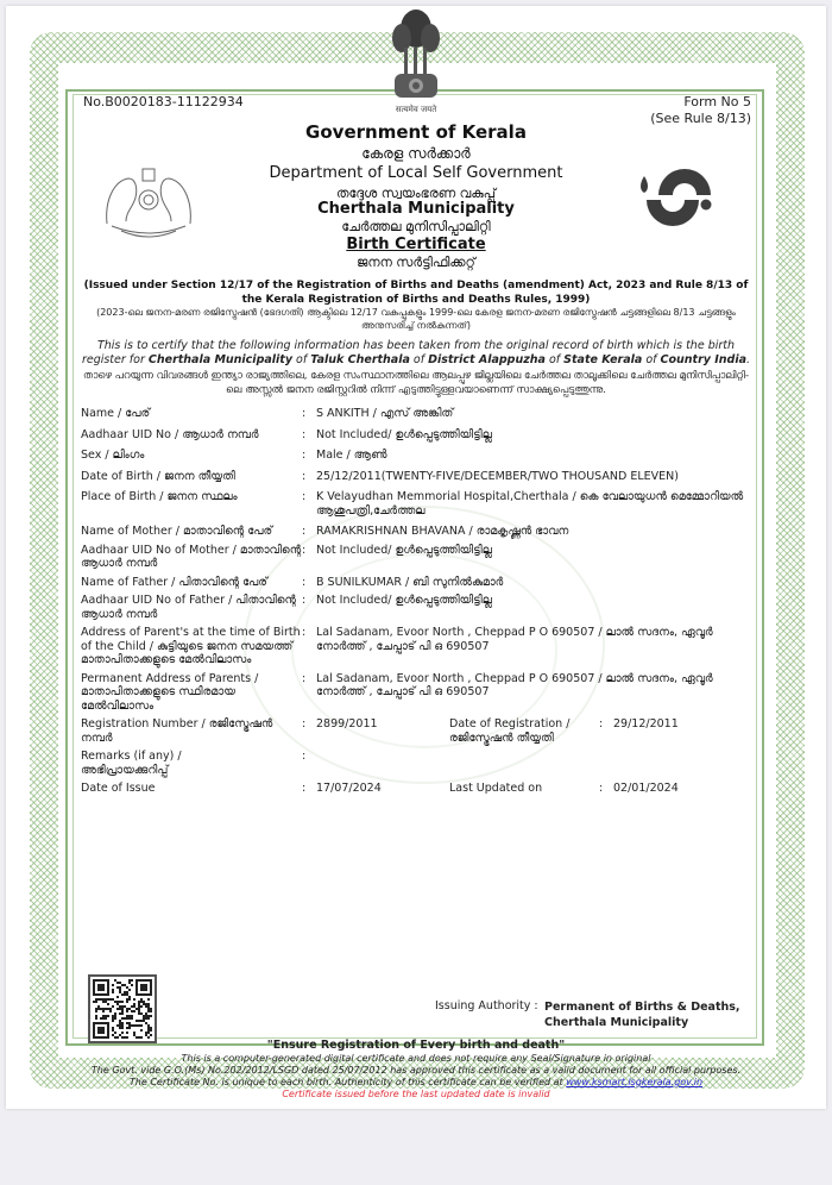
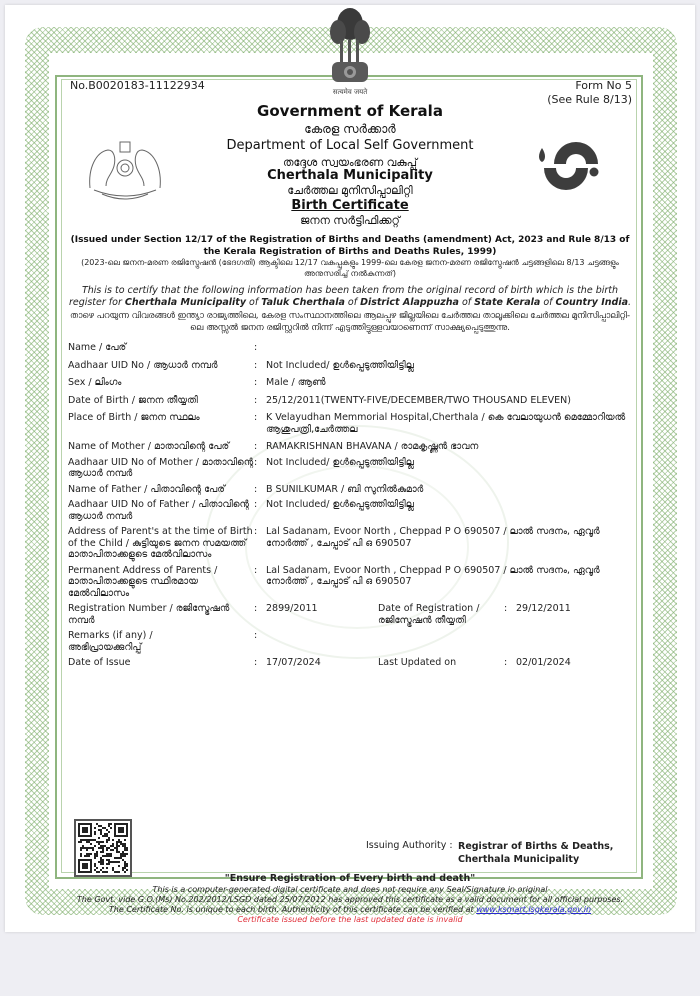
  सत्यमेव जयते
  No.B0020183-11122934
  Form No 5
  (See Rule 8/13)
  Government of Kerala
  കേരള സർക്കാർ
  Department of Local Self Government
  തദ്ദേശ സ്വയംഭരണ വകുപ്പ്
  Cherthala Municipality
  ചേർത്തല മുനിസിപ്പാലിറ്റി
  Birth Certificate
  ജനന സർട്ടിഫിക്കറ്റ്
  (Issued under Section 12/17 of the Registration of Births and Deaths (amendment) Act, 2023 and Rule 8/13 of the Kerala Registration of Births and Deaths Rules, 1999)
  (2023-ലെ ജനന-മരണ രജിസ്ട്രേഷൻ (ഭേദഗതി) ആക്ടിലെ 12/17 വകുപ്പുകളും 1999-ലെ കേരള ജനന-മരണ രജിസ്ട്രേഷൻ ചട്ടങ്ങളിലെ 8/13 ചട്ടങ്ങളും അനുസരിച്ച് നൽകുന്നത്)
  This is to certify that the following information has been taken from the original record of birth which is the birth register for Cherthala Municipality of Taluk Cherthala of District Alappuzha of State Kerala of Country India.
  താഴെ പറയുന്ന വിവരങ്ങൾ ഇന്ത്യാ രാജ്യത്തിലെ, കേരള സംസ്ഥാനത്തിലെ ആലപ്പുഴ ജില്ലയിലെ ചേർത്തല താലൂക്കിലെ ചേർത്തല മുനിസിപ്പാലിറ്റി-ലെ അസ്സൽ ജനന രജിസ്റ്ററിൽ നിന്ന് എടുത്തിട്ടുള്ളവയാണെന്ന് സാക്ഷ്യപ്പെടുത്തുന്നു.
  Name / പേര്
  :
- S ANKITH / എസ് അങ്കിത്
  Aadhaar UID No / ആധാർ നമ്പർ
  :
  Not Included/ ഉൾപ്പെടുത്തിയിട്ടില്ല
  Sex / ലിംഗം
  :
  Male / ആൺ
  Date of Birth / ജനന തീയ്യതി
  :
  25/12/2011(TWENTY-FIVE/DECEMBER/TWO THOUSAND ELEVEN)
  Place of Birth / ജനന സ്ഥലം
  :
  K Velayudhan Memmorial Hospital,Cherthala / കെ വേലായുധൻ മെമ്മോറിയൽ ആശുപത്രി,ചേർത്തല
  Name of Mother / മാതാവിന്റെ പേര്
  :
  RAMAKRISHNAN BHAVANA / രാമകൃഷ്ണൻ ഭാവന
  Aadhaar UID No of Mother / മാതാവിന്റെ ആധാർ നമ്പർ
  :
  Not Included/ ഉൾപ്പെടുത്തിയിട്ടില്ല
  Name of Father / പിതാവിന്റെ പേര്
  :
  B SUNILKUMAR / ബി സുനിൽകുമാർ
  Aadhaar UID No of Father / പിതാവിന്റെ ആധാർ നമ്പർ
  :
  Not Included/ ഉൾപ്പെടുത്തിയിട്ടില്ല
  Address of Parent's at the time of Birth of the Child / കുട്ടിയുടെ ജനന സമയത്ത് മാതാപിതാക്കളുടെ മേൽവിലാസം
  :
  Lal Sadanam, Evoor North , Cheppad P O 690507 / ലാൽ സദനം, ഏവൂർ നോർത്ത് , ചേപ്പാട് പി ഒ 690507
  Permanent Address of Parents / മാതാപിതാക്കളുടെ സ്ഥിരമായ മേൽവിലാസം
  :
  Lal Sadanam, Evoor North , Cheppad P O 690507 / ലാൽ സദനം, ഏവൂർ നോർത്ത് , ചേപ്പാട് പി ഒ 690507
  Registration Number / രജിസ്ട്രേഷൻ നമ്പർ
  :
  2899/2011
  Date of Registration / രജിസ്ട്രേഷൻ തീയ്യതി
  :
  29/12/2011
  Remarks (if any) / അഭിപ്രായക്കുറിപ്പ്
  :
  Date of Issue
  :
  17/07/2024
  Last Updated on
  :
  02/01/2024
  Issuing Authority :
- Permanent of Births & Deaths,
+ Registrar of Births & Deaths,
  Cherthala Municipality
  "Ensure Registration of Every birth and death"
  This is a computer-generated digital certificate and does not require any Seal/Signature in original
  The Govt. vide G.O.(Ms) No.202/2012/LSGD dated 25/07/2012 has approved this certificate as a valid document for all official purposes.
  The Certificate No. is unique to each birth. Authenticity of this certificate can be verified at www.ksmart.lsgkerala.gov.in
  Certificate issued before the last updated date is invalid
